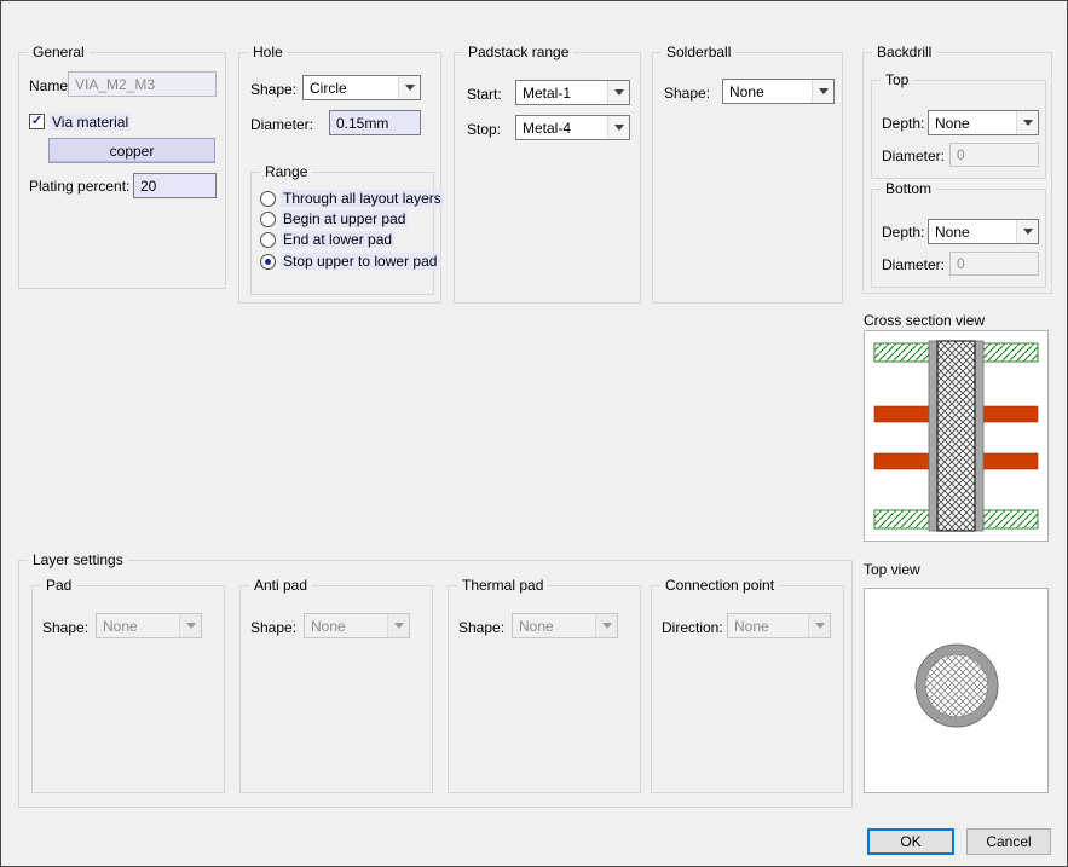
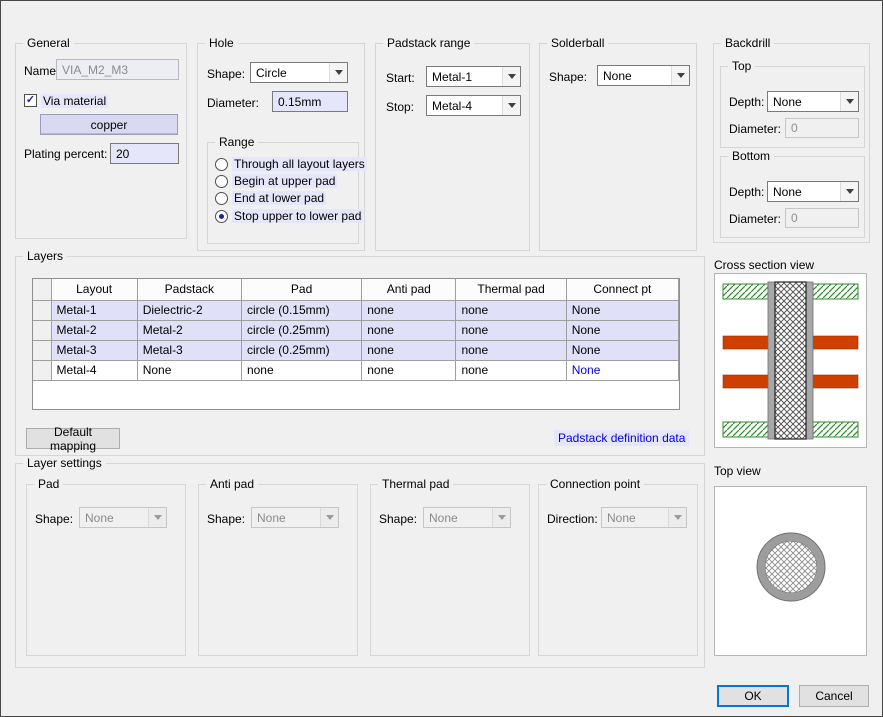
  General
  Name
  VIA_M2_M3
  ✓
  Via material
  copper
  Plating percent:
  20
  Hole
  Shape:
  Circle
  Diameter:
  0.15mm
  Range
  Through all layout layers
  Begin at upper pad
  End at lower pad
  Stop upper to lower pad
  Padstack range
  Start:
  Metal-1
  Stop:
  Metal-4
  Solderball
  Shape:
  None
  Backdrill
  Top
  Depth:
  None
  Diameter:
  0
  Bottom
  Depth:
  None
  Diameter:
  0
+ Layers
+ 	Layout	Padstack	Pad	Anti pad	Thermal pad	Connect pt
+ 	Metal-1	Dielectric-2	circle (0.15mm)	none	none	None
+ 	Metal-2	Metal-2	circle (0.25mm)	none	none	None
+ 	Metal-3	Metal-3	circle (0.25mm)	none	none	None
+ 	Metal-4	None	none	none	none	None
+ Default mapping
+ Padstack definition data
  Cross section view
  Layer settings
  Pad
  Shape:
  None
  Anti pad
  Shape:
  None
  Thermal pad
  Shape:
  None
  Connection point
  Direction:
  None
  Top view
  OK
  Cancel
